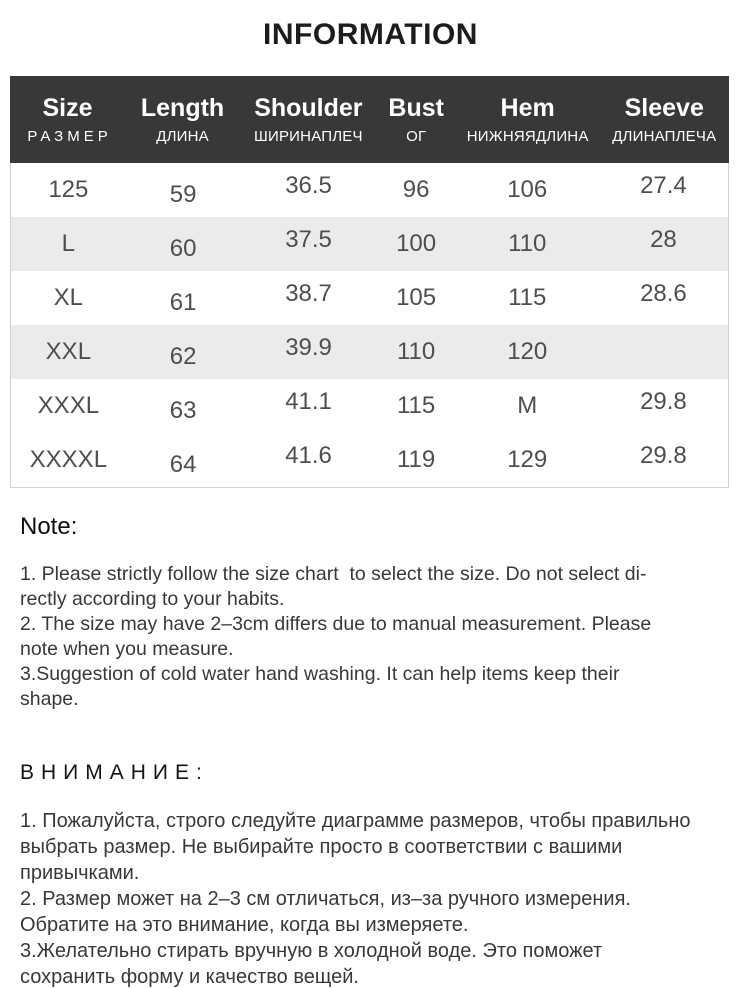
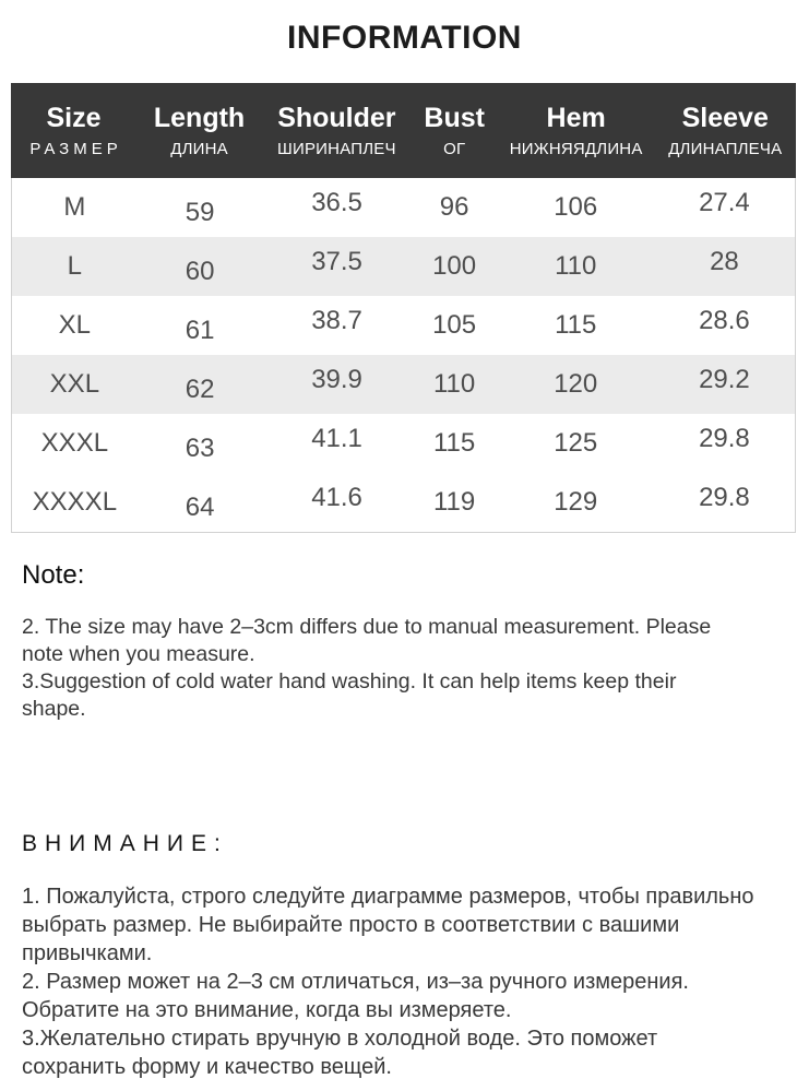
  INFORMATION
  Size
  РАЗМЕР
  Length
  ДЛИНА
  Shoulder
  ШИРИНАПЛЕЧ
  Bust
  ОГ
  Hem
  НИЖНЯЯДЛИНА
  Sleeve
  ДЛИНАПЛЕЧА
- 125
+ M
  59
  36.5
  96
  106
  27.4
  L
  60
  37.5
  100
  110
  28
  XL
  61
  38.7
  105
  115
  28.6
  XXL
  62
  39.9
  110
  120
+ 29.2
  XXXL
  63
  41.1
  115
- M
+ 125
  29.8
  XXXXL
  64
  41.6
  119
  129
  29.8
  Note:
- 1. Please strictly follow the size chart to select the size. Do not select di-
- rectly according to your habits.
  2. The size may have 2–3cm differs due to manual measurement. Please
  note when you measure.
  3.Suggestion of cold water hand washing. It can help items keep their
  shape.
  ВНИМАНИЕ:
  1. Пожалуйста, строго следуйте диаграмме размеров, чтобы правильно
  выбрать размер. Не выбирайте просто в соответствии с вашими
  привычками.
  2. Размер может на 2–3 см отличаться, из–за ручного измерения.
  Обратите на это внимание, когда вы измеряете.
  3.Желательно стирать вручную в холодной воде. Это поможет
  сохранить форму и качество вещей.
